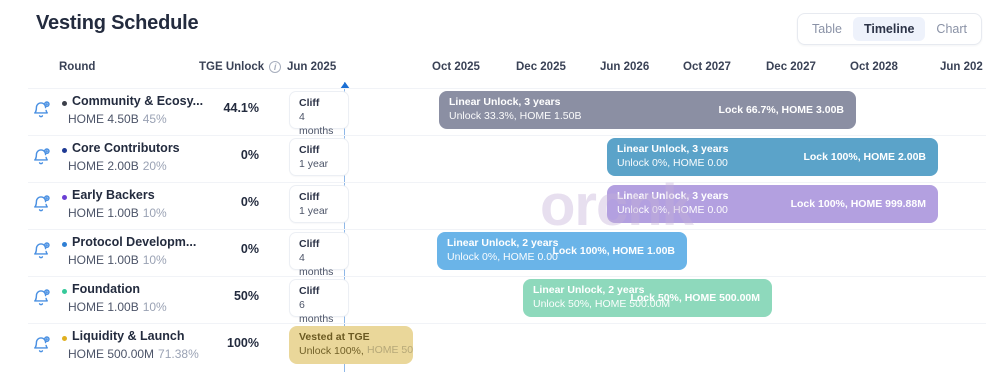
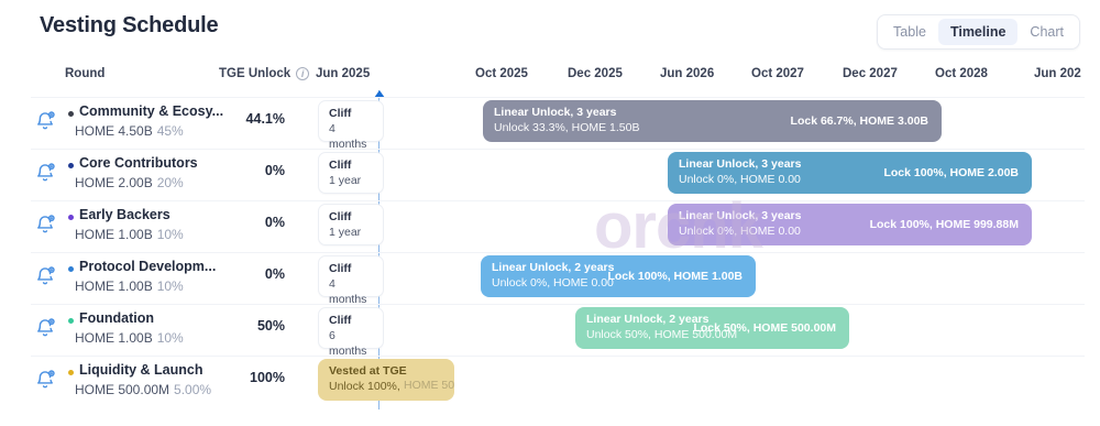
  Vesting Schedule
  Table
  Timeline
  Chart
  Round
  TGE Unlock
  i
  Jun 2025
  Oct 2025
  Dec 2025
  Jun 2026
  Oct 2027
  Dec 2027
  Oct 2028
  Jun 202
  Community & Ecosy...
  HOME 4.50B 45%
  44.1%
  Cliff
  4 months
  Linear Unlock, 3 years
  Unlock 33.3%, HOME 1.50B
  Lock 66.7%, HOME 3.00B
  Core Contributors
  HOME 2.00B 20%
  0%
  Cliff
  1 year
  Linear Unlock, 3 years
  Unlock 0%, HOME 0.00
  Lock 100%, HOME 2.00B
  Early Backers
  HOME 1.00B 10%
  0%
  Cliff
  1 year
  Linear Unlock, 3 years
  Unlock 0%, HOME 0.00
  Lock 100%, HOME 999.88M
  Protocol Developm...
  HOME 1.00B 10%
  0%
  Cliff
  4 months
  Linear Unlock, 2 years
  Unlock 0%, HOME 0.00
  Lock 100%, HOME 1.00B
  Foundation
  HOME 1.00B 10%
  50%
  Cliff
  6 months
  Linear Unlock, 2 years
  Unlock 50%, HOME 500.00M
  Lock 50%, HOME 500.00M
  Liquidity & Launch
- HOME 500.00M 71.38%
+ HOME 500.00M 5.00%
  100%
  Vested at TGE
  Unlock 100%,
  orcnk
